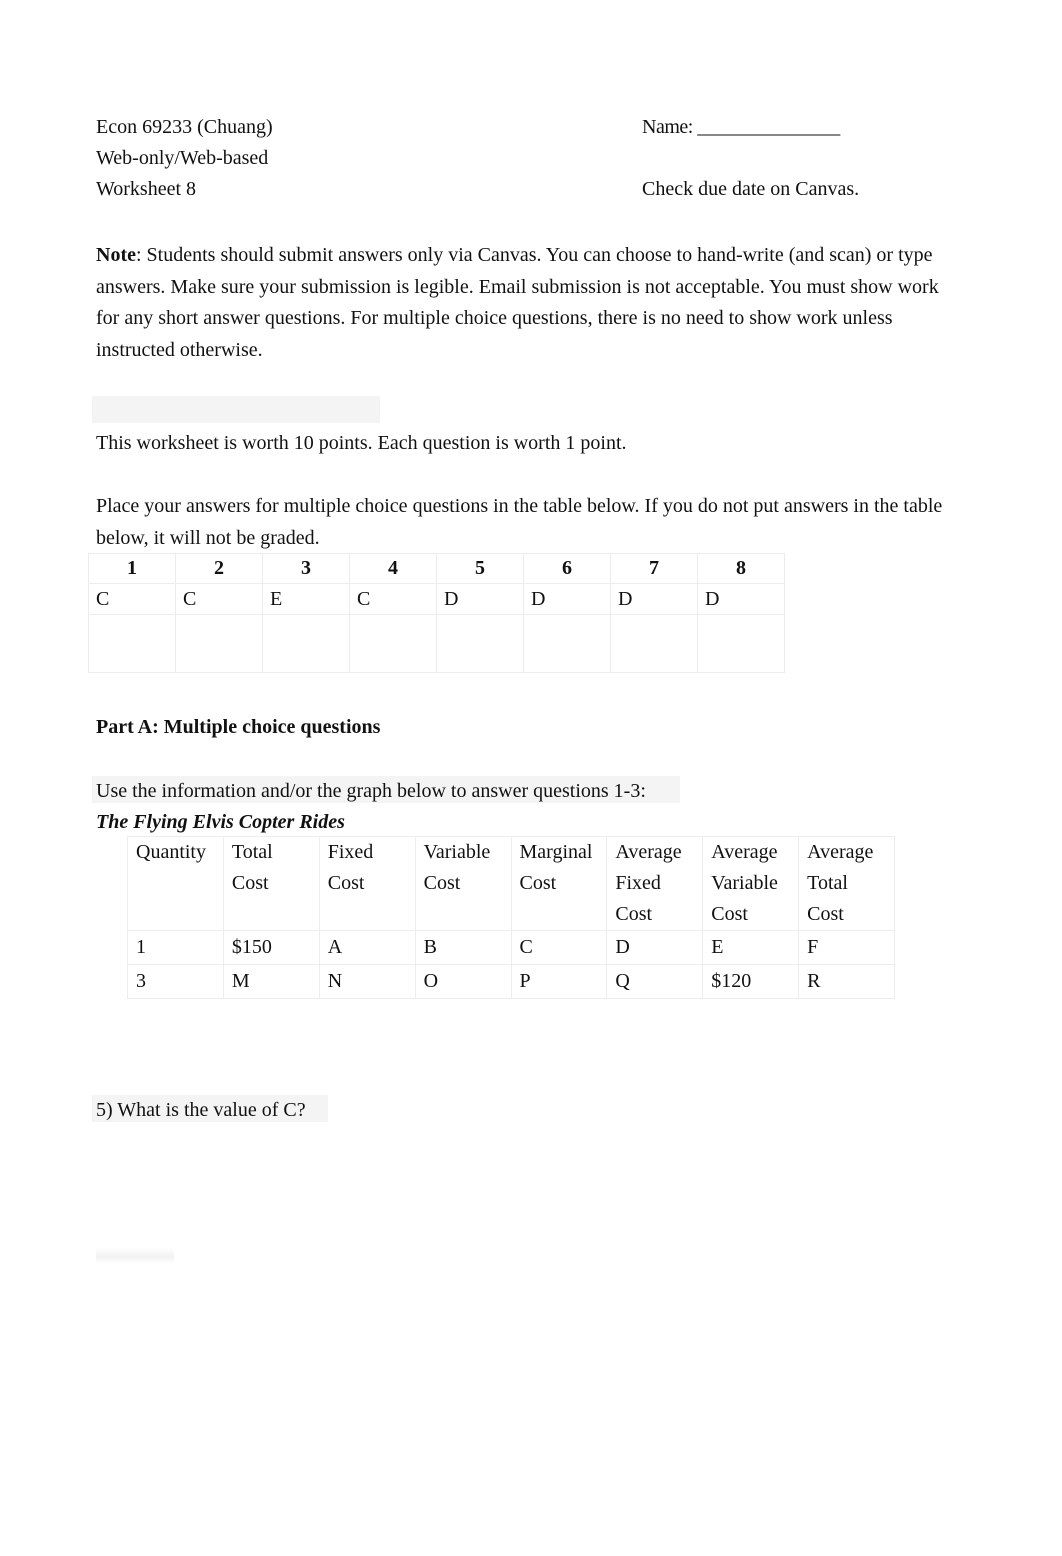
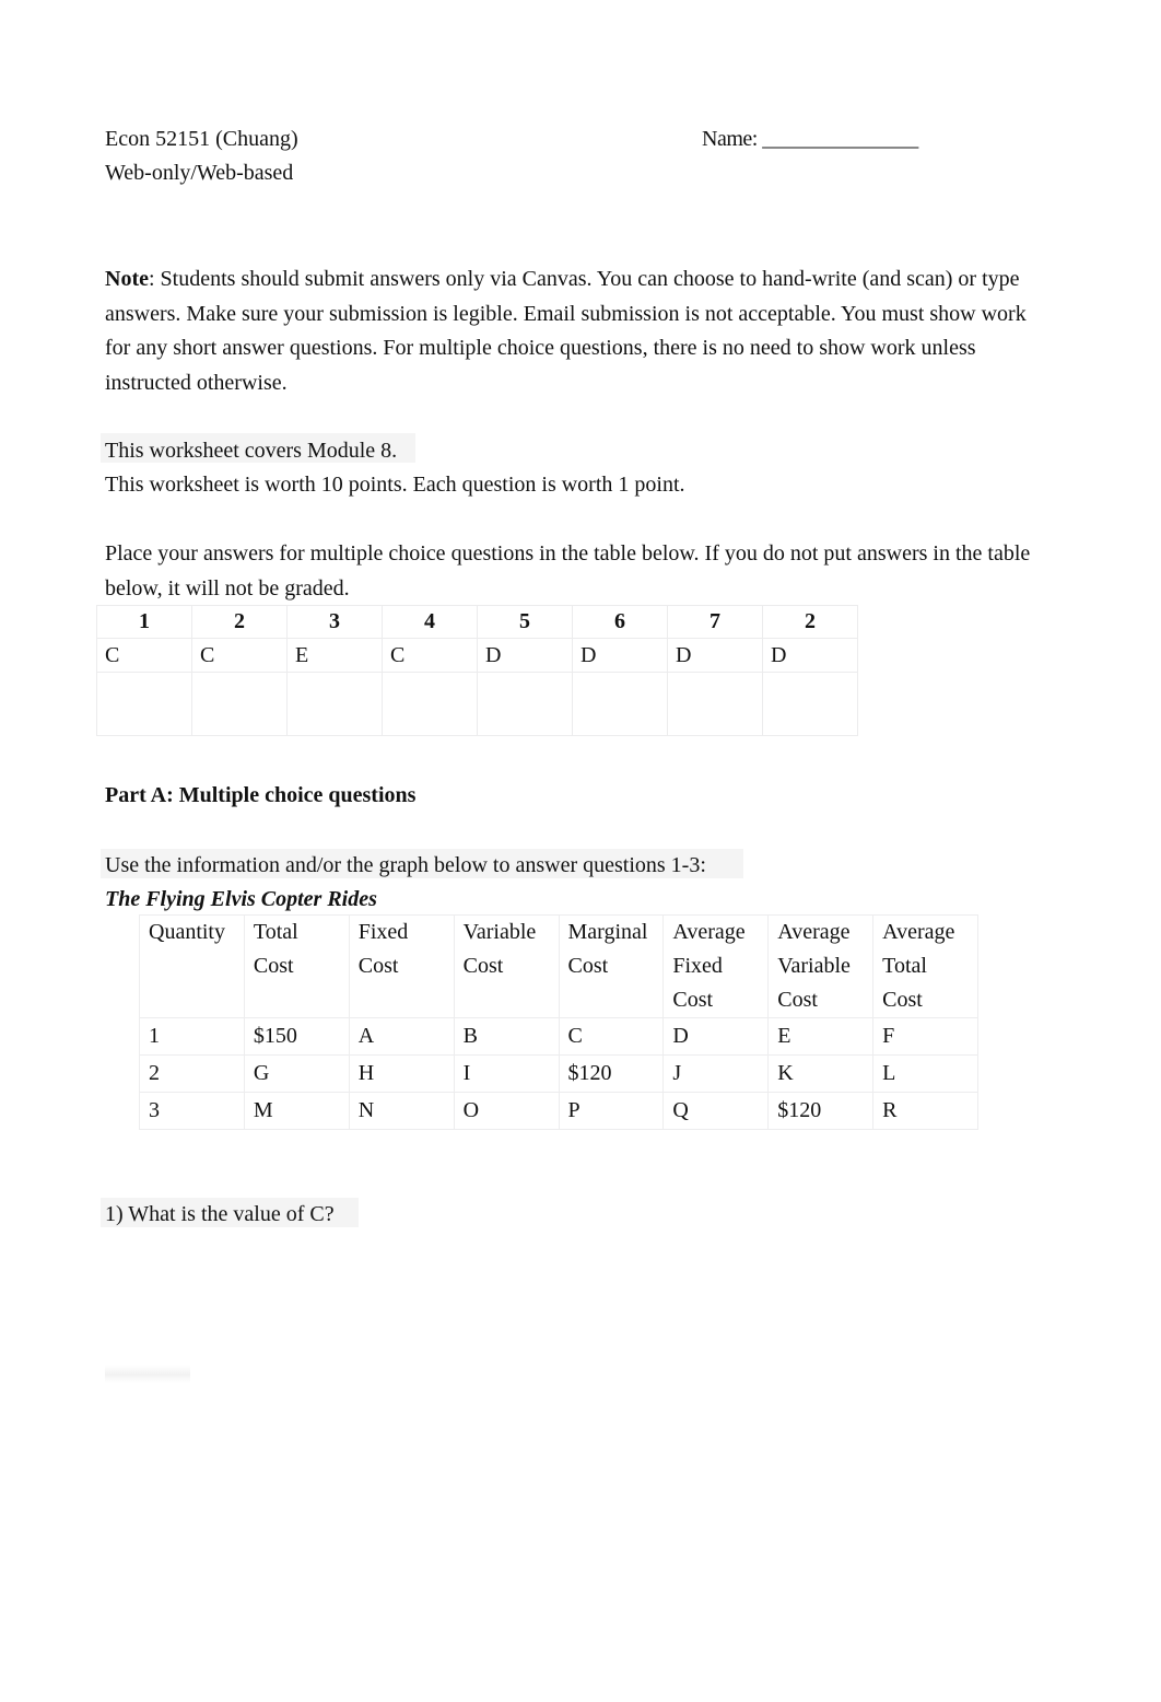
- Econ 69233 (Chuang)
+ Econ 52151 (Chuang)
  Name: _______________
  Web-only/Web-based
- Worksheet 8
- Check due date on Canvas.
  Note: Students should submit answers only via Canvas. You can choose to hand-write (and scan) or type answers. Make sure your submission is legible. Email submission is not acceptable. You must show work for any short answer questions. For multiple choice questions, there is no need to show work unless instructed otherwise.
+ This worksheet covers Module 8.
  This worksheet is worth 10 points. Each question is worth 1 point.
  Place your answers for multiple choice questions in the table below. If you do not put answers in the table below, it will not be graded.
- 1	2	3	4	5	6	7	8
+ 1	2	3	4	5	6	7	2
  C	C	E	C	D	D	D	D
  Part A: Multiple choice questions
  Use the information and/or the graph below to answer questions 1-3:
  The Flying Elvis Copter Rides
  Quantity	TotalCost	FixedCost	VariableCost	MarginalCost	AverageFixedCost	AverageVariableCost	AverageTotalCost
  1	$150	A	B	C	D	E	F
+ 2	G	H	I	$120	J	K	L
  3	M	N	O	P	Q	$120	R
- 5) What is the value of C?
+ 1) What is the value of C?
